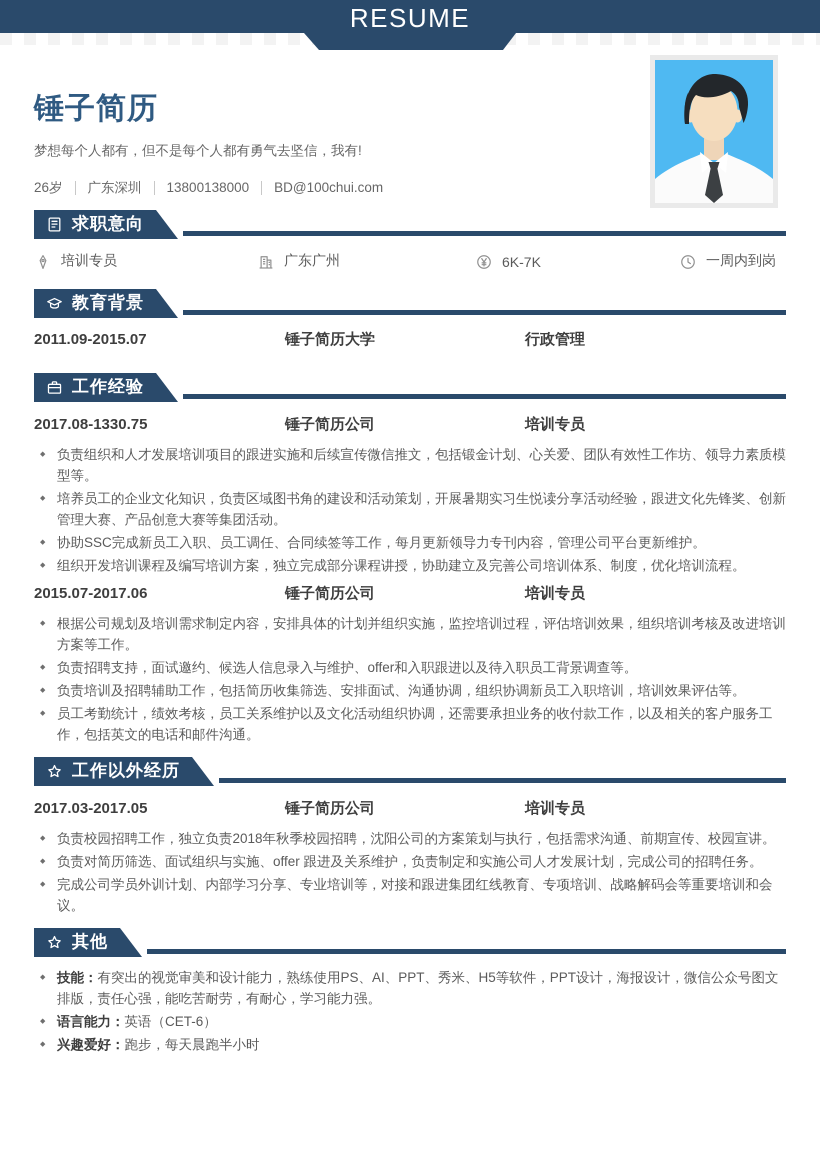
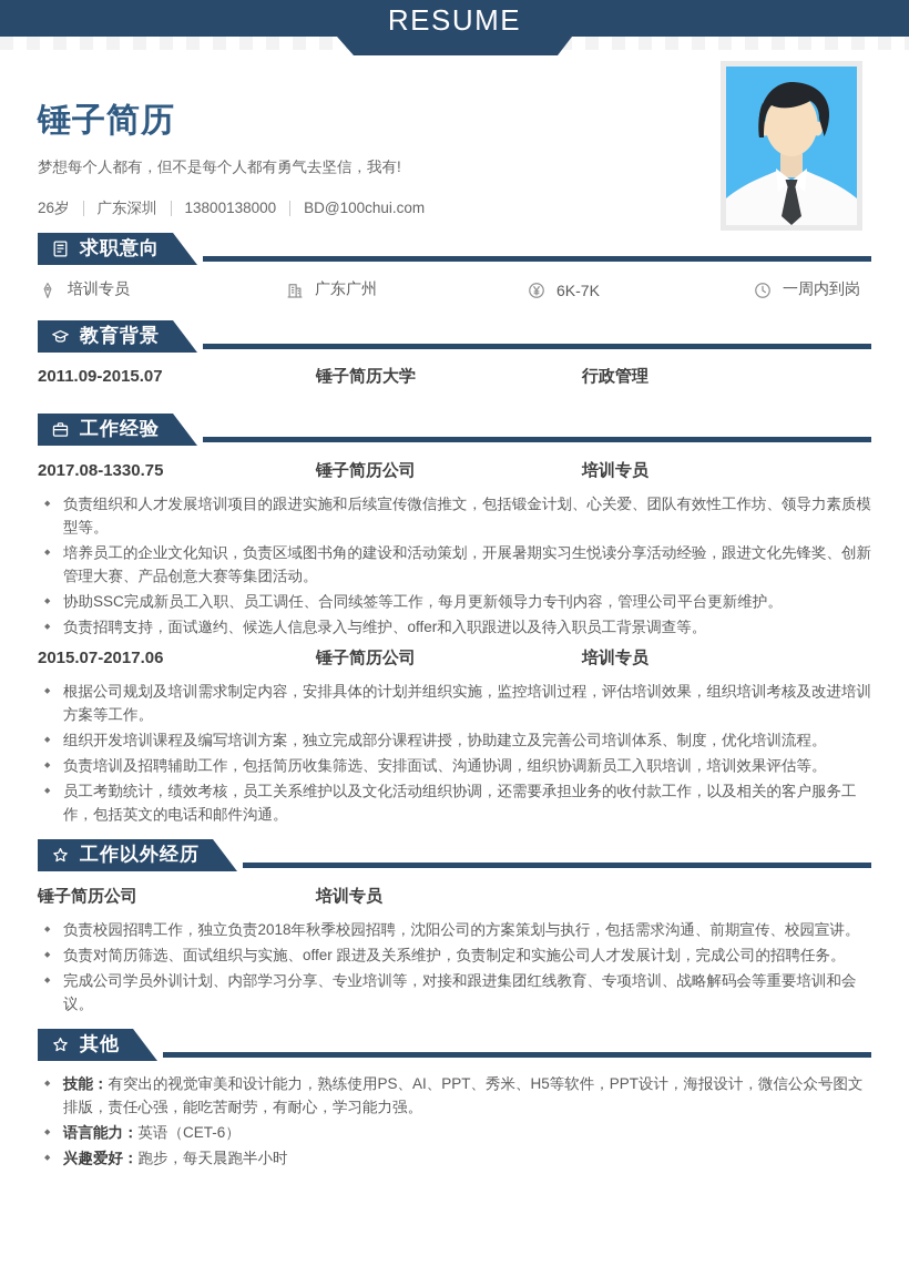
  RESUME
  锤子简历
  梦想每个人都有，但不是每个人都有勇气去坚信，我有!
  26岁
  广东深圳
  13800138000
  BD@100chui.com
  求职意向
  培训专员
  广东广州
  6K-7K
  一周内到岗
  教育背景
  2011.09-2015.07
  锤子简历大学
  行政管理
  工作经验
  2017.08-1330.75
  锤子简历公司
  培训专员
  负责组织和人才发展培训项目的跟进实施和后续宣传微信推文，包括锻金计划、心关爱、团队有效性工作坊、领导力素质模型等。
  培养员工的企业文化知识，负责区域图书角的建设和活动策划，开展暑期实习生悦读分享活动经验，跟进文化先锋奖、创新管理大赛、产品创意大赛等集团活动。
  协助SSC完成新员工入职、员工调任、合同续签等工作，每月更新领导力专刊内容，管理公司平台更新维护。
- 组织开发培训课程及编写培训方案，独立完成部分课程讲授，协助建立及完善公司培训体系、制度，优化培训流程。
+ 负责招聘支持，面试邀约、候选人信息录入与维护、offer和入职跟进以及待入职员工背景调查等。
  2015.07-2017.06
  锤子简历公司
  培训专员
  根据公司规划及培训需求制定内容，安排具体的计划并组织实施，监控培训过程，评估培训效果，组织培训考核及改进培训方案等工作。
- 负责招聘支持，面试邀约、候选人信息录入与维护、offer和入职跟进以及待入职员工背景调查等。
+ 组织开发培训课程及编写培训方案，独立完成部分课程讲授，协助建立及完善公司培训体系、制度，优化培训流程。
  负责培训及招聘辅助工作，包括简历收集筛选、安排面试、沟通协调，组织协调新员工入职培训，培训效果评估等。
  员工考勤统计，绩效考核，员工关系维护以及文化活动组织协调，还需要承担业务的收付款工作，以及相关的客户服务工作，包括英文的电话和邮件沟通。
  工作以外经历
- 2017.03-2017.05
  锤子简历公司
  培训专员
  负责校园招聘工作，独立负责2018年秋季校园招聘，沈阳公司的方案策划与执行，包括需求沟通、前期宣传、校园宣讲。
  负责对简历筛选、面试组织与实施、offer 跟进及关系维护，负责制定和实施公司人才发展计划，完成公司的招聘任务。
  完成公司学员外训计划、内部学习分享、专业培训等，对接和跟进集团红线教育、专项培训、战略解码会等重要培训和会议。
  其他
  技能：有突出的视觉审美和设计能力，熟练使用PS、AI、PPT、秀米、H5等软件，PPT设计，海报设计，微信公众号图文排版，责任心强，能吃苦耐劳，有耐心，学习能力强。
  语言能力：英语（CET-6）
  兴趣爱好：跑步，每天晨跑半小时
